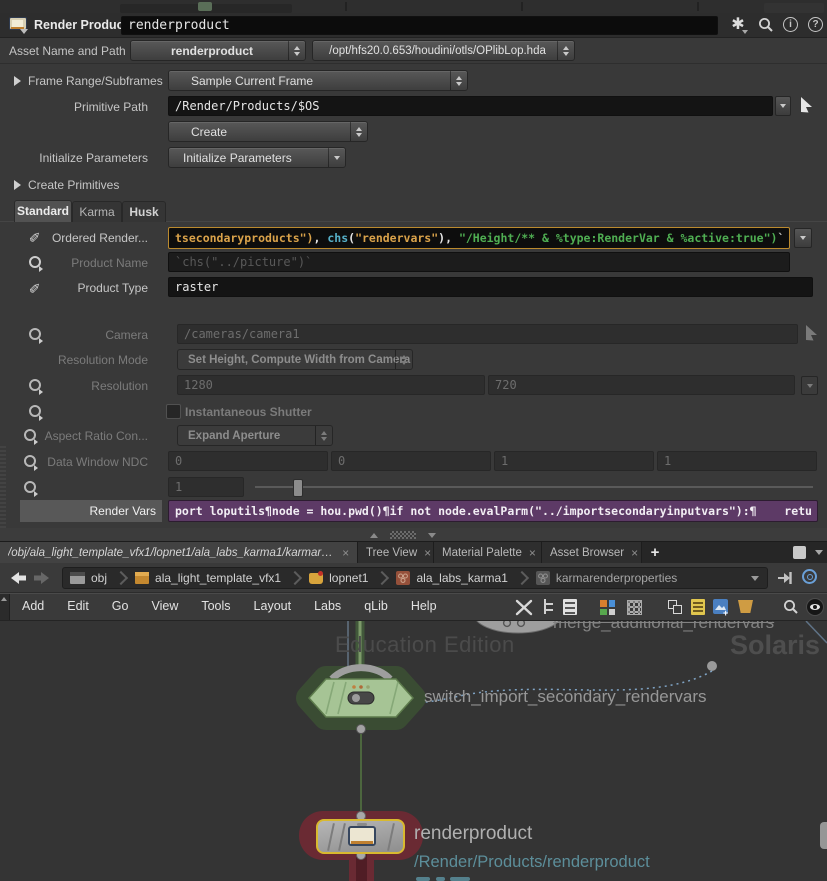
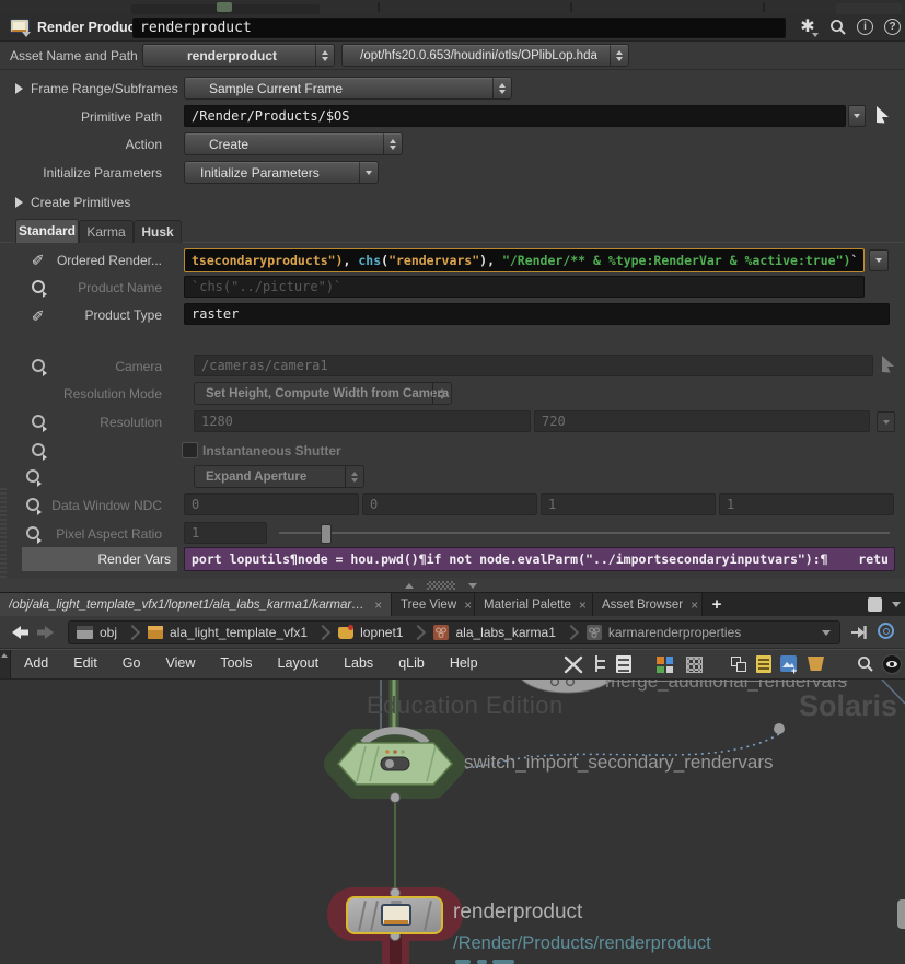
  Render Produ
  renderproduct
  ✱
  i
  ?
  Asset Name and Path
  renderproduct
  /opt/hfs20.0.653/houdini/otls/OPlibLop.hda
  Frame Range/Subframes
  Sample Current Frame
  Primitive Path
  /Render/Products/$OS
+ Action
  Create
  Initialize Parameters
  Initialize Parameters
  Create Primitives
  Standard
  Karma
  Husk
  Ordered Render...
  tsecondaryproducts")
  ,
  chs
  (
  "rendervars"
  ),
- "/Height/** & %type:RenderVar & %active:true")
+ "/Render/** & %type:RenderVar & %active:true")
  `
  Product Name
  `chs("../picture")`
  Product Type
  raster
  Camera
  /cameras/camera1
  Resolution Mode
  Set Height, Compute Width from Camera
  Resolution
  1280
  720
  Instantaneous Shutter
- Aspect Ratio Con...
  Expand Aperture
  Data Window NDC
  0
  0
  1
  1
+ Pixel Aspect Ratio
  1
  Render Vars
  port loputils¶node = hou.pwd()¶if not node.evalParm("../importsecondaryinputvars"):¶ retu
  /obj/ala_light_template_vfx1/lopnet1/ala_labs_karma1/karmaren
  ×
  Tree View
  ×
  Material Palette
  ×
  Asset Browser
  ×
  +
  obj
  ala_light_template_vfx1
  lopnet1
  ala_labs_karma1
  karmarenderproperties
  Add
  Edit
  Go
  View
  Tools
  Layout
  Labs
  qLib
  Help
  +
  merge_additional_rendervars
  Education Edition
  Solaris
  switch_import_secondary_rendervars
  renderproduct
  /Render/Products/renderproduct
